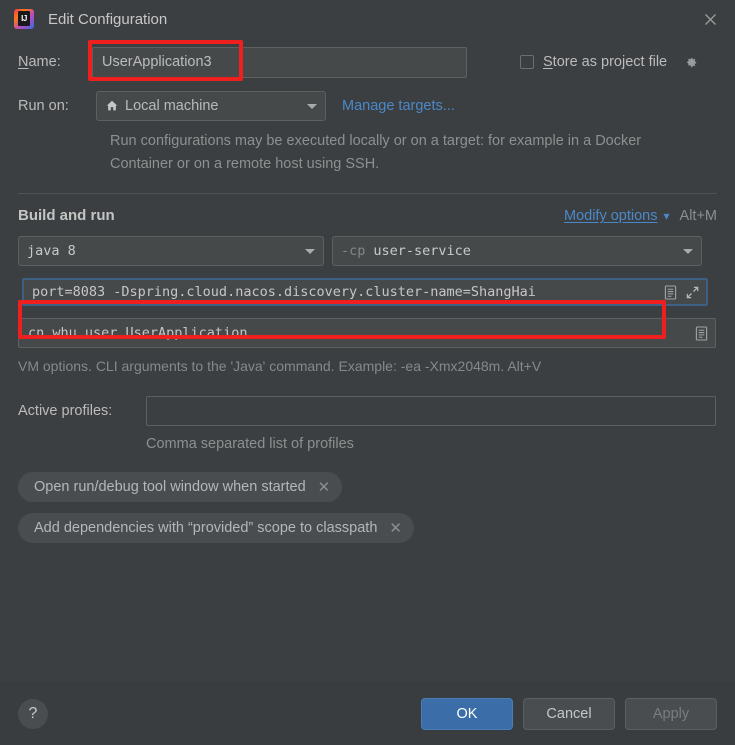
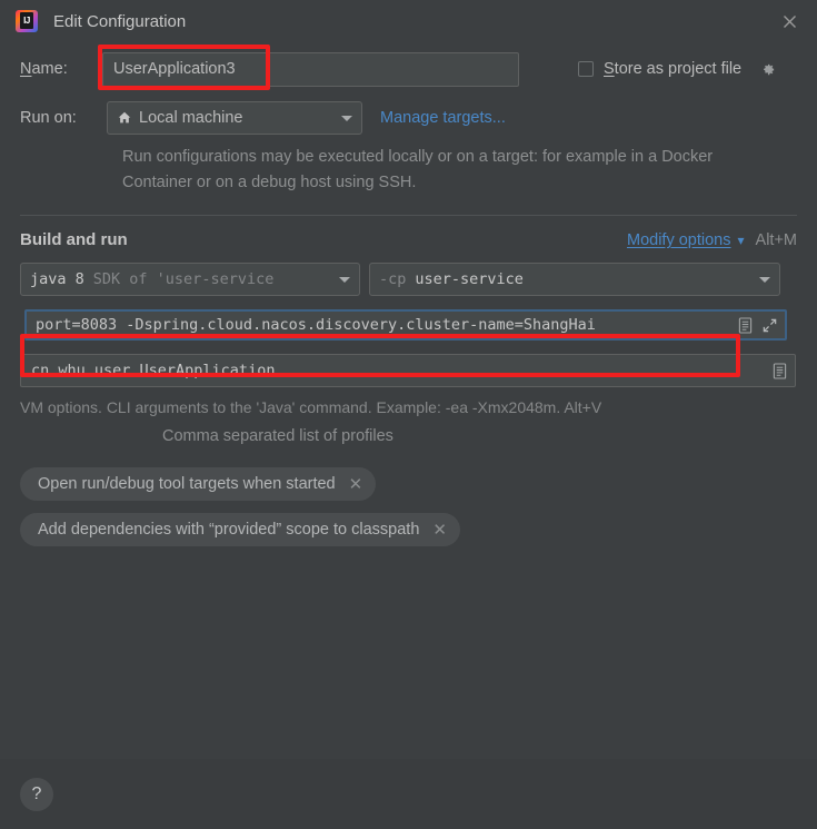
  IJ
  Edit Configuration
  Name:
  UserApplication3
  Store as project file
  Run on:
  Local machine
  Manage targets...
- Run configurations may be executed locally or on a target: for example in a Docker Container or on a remote host using SSH.
+ Run configurations may be executed locally or on a target: for example in a Docker Container or on a debug host using SSH.
  Build and run
  Modify options
  ▾
  Alt+M
  java 8
+ SDK of 'user-service
  -cp
  user-service
  port=8083 -Dspring.cloud.nacos.discovery.cluster-name=ShangHai
  cn.whu.user.UserApplication
  VM options. CLI arguments to the 'Java' command. Example: -ea -Xmx2048m. Alt+V
- Active profiles:
  Comma separated list of profiles
- Open run/debug tool window when started
+ Open run/debug tool targets when started
  ✕
  Add dependencies with “provided” scope to classpath
  ✕
  ?
- OK
- Cancel
- Apply
